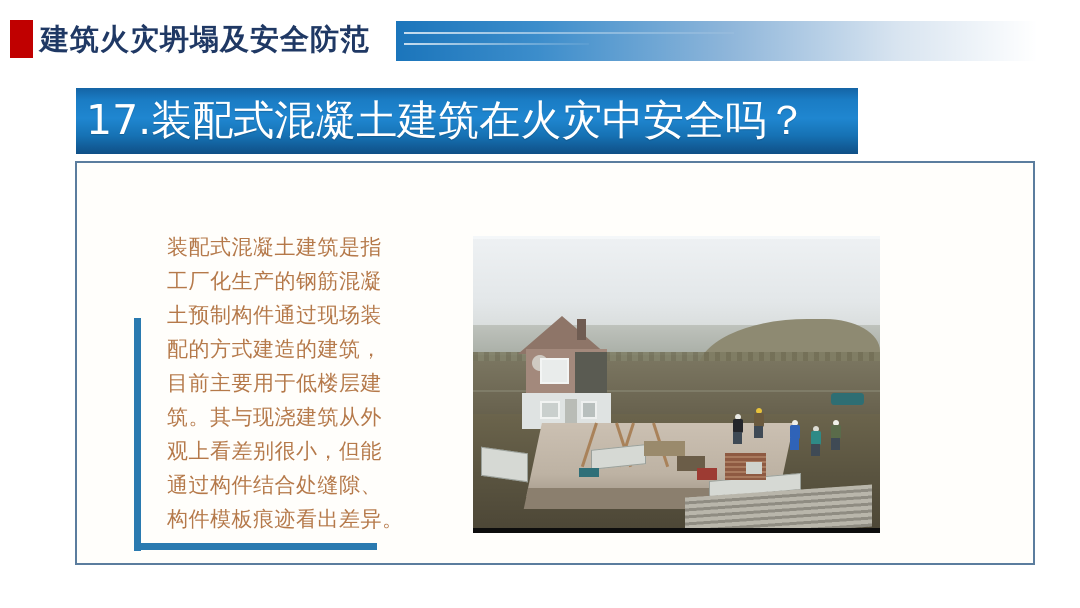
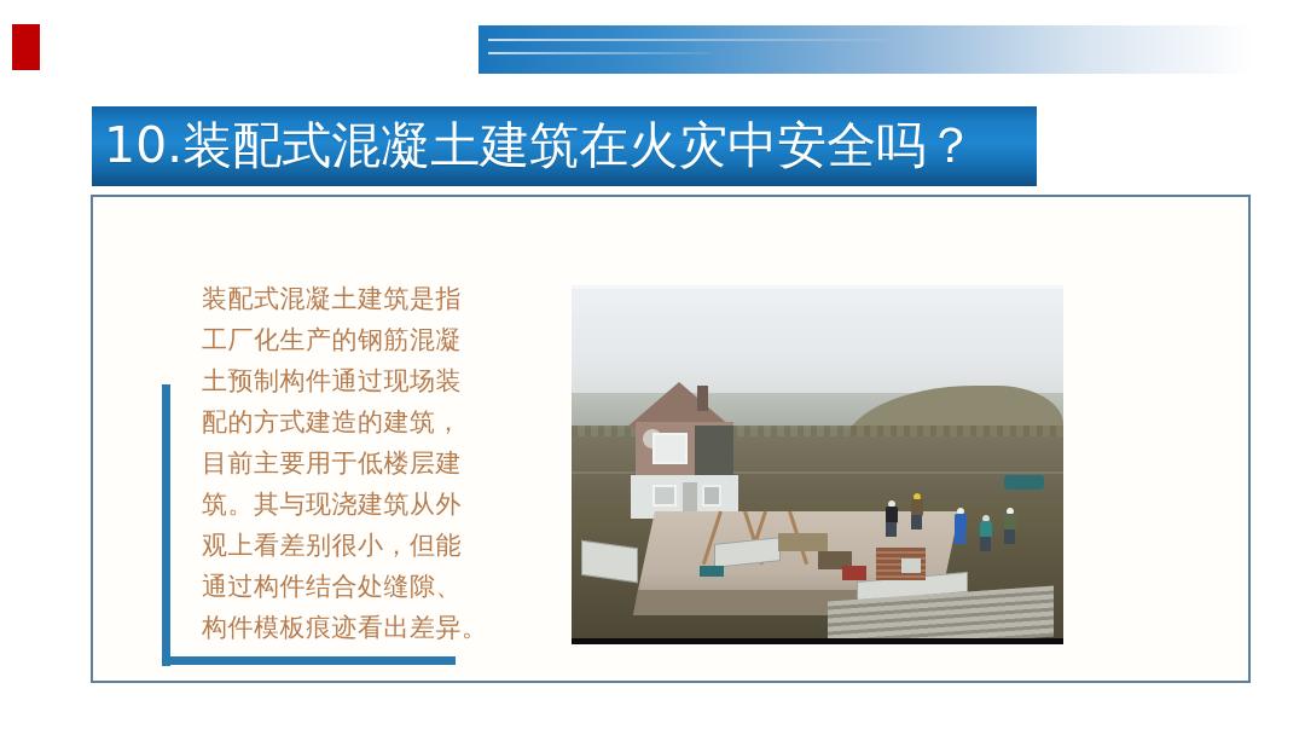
- 建筑火灾坍塌及安全防范
- 17.装配式混凝土建筑在火灾中安全吗？
+ 10.装配式混凝土建筑在火灾中安全吗？
  装配式混凝土建筑是指
  工厂化生产的钢筋混凝
  土预制构件通过现场装
  配的方式建造的建筑，
  目前主要用于低楼层建
  筑。其与现浇建筑从外
  观上看差别很小，但能
  通过构件结合处缝隙、
  构件模板痕迹看出差异。
